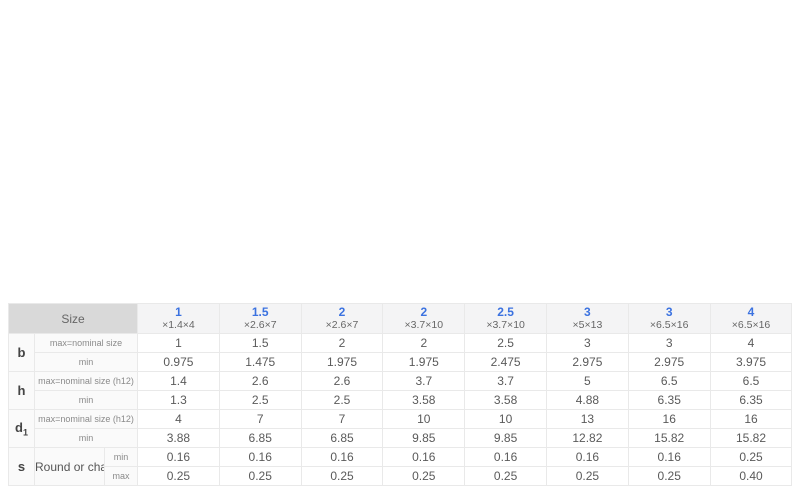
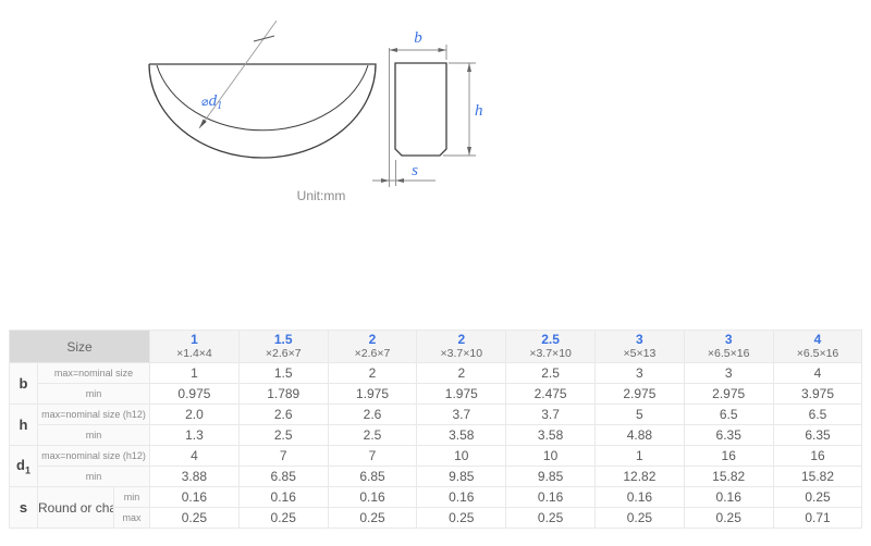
+ ⌀d1
+ b
+ h
+ s
+ Unit:mm
  Size	1×1.4×4	1.5×2.6×7	2×2.6×7	2×3.7×10	2.5×3.7×10	3×5×13	3×6.5×16	4×6.5×16
  b	max=nominal size	1	1.5	2	2	2.5	3	3	4
- min	0.975	1.475	1.975	1.975	2.475	2.975	2.975	3.975
+ min	0.975	1.789	1.975	1.975	2.475	2.975	2.975	3.975
- h	max=nominal size (h12)	1.4	2.6	2.6	3.7	3.7	5	6.5	6.5
+ h	max=nominal size (h12)	2.0	2.6	2.6	3.7	3.7	5	6.5	6.5
  min	1.3	2.5	2.5	3.58	3.58	4.88	6.35	6.35
- d1	max=nominal size (h12)	4	7	7	10	10	13	16	16
+ d1	max=nominal size (h12)	4	7	7	10	10	1	16	16
  min	3.88	6.85	6.85	9.85	9.85	12.82	15.82	15.82
  s	Round or cha	min	0.16	0.16	0.16	0.16	0.16	0.16	0.16	0.25
- max	0.25	0.25	0.25	0.25	0.25	0.25	0.25	0.40
+ max	0.25	0.25	0.25	0.25	0.25	0.25	0.25	0.71
